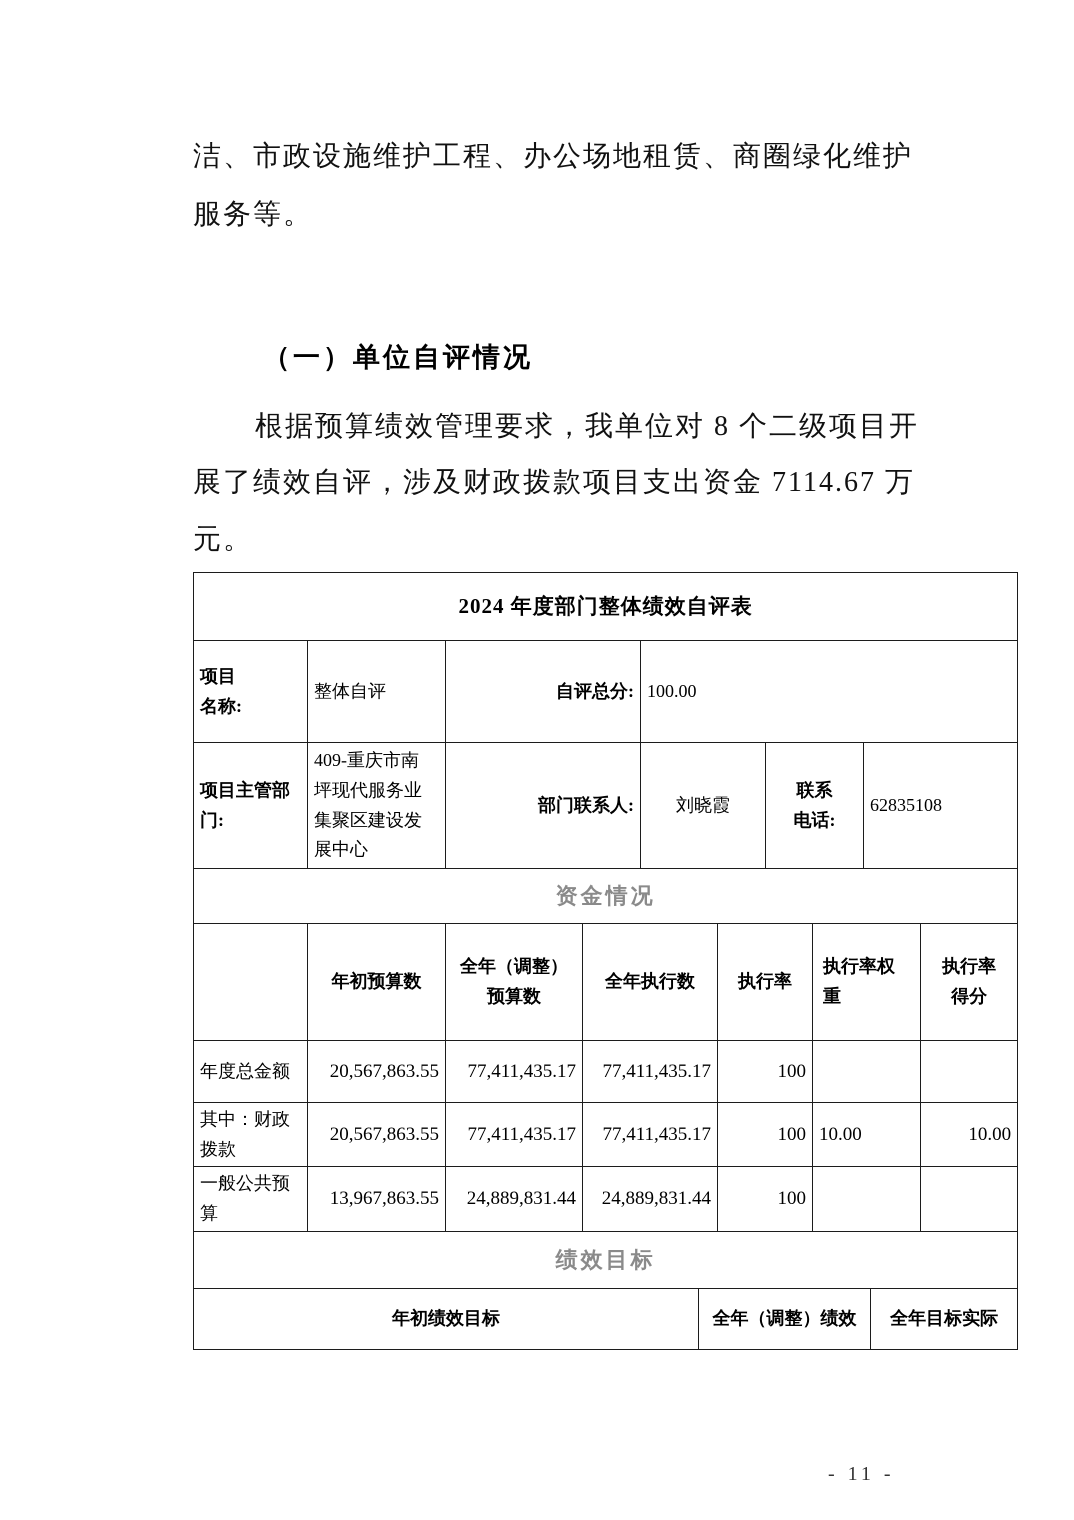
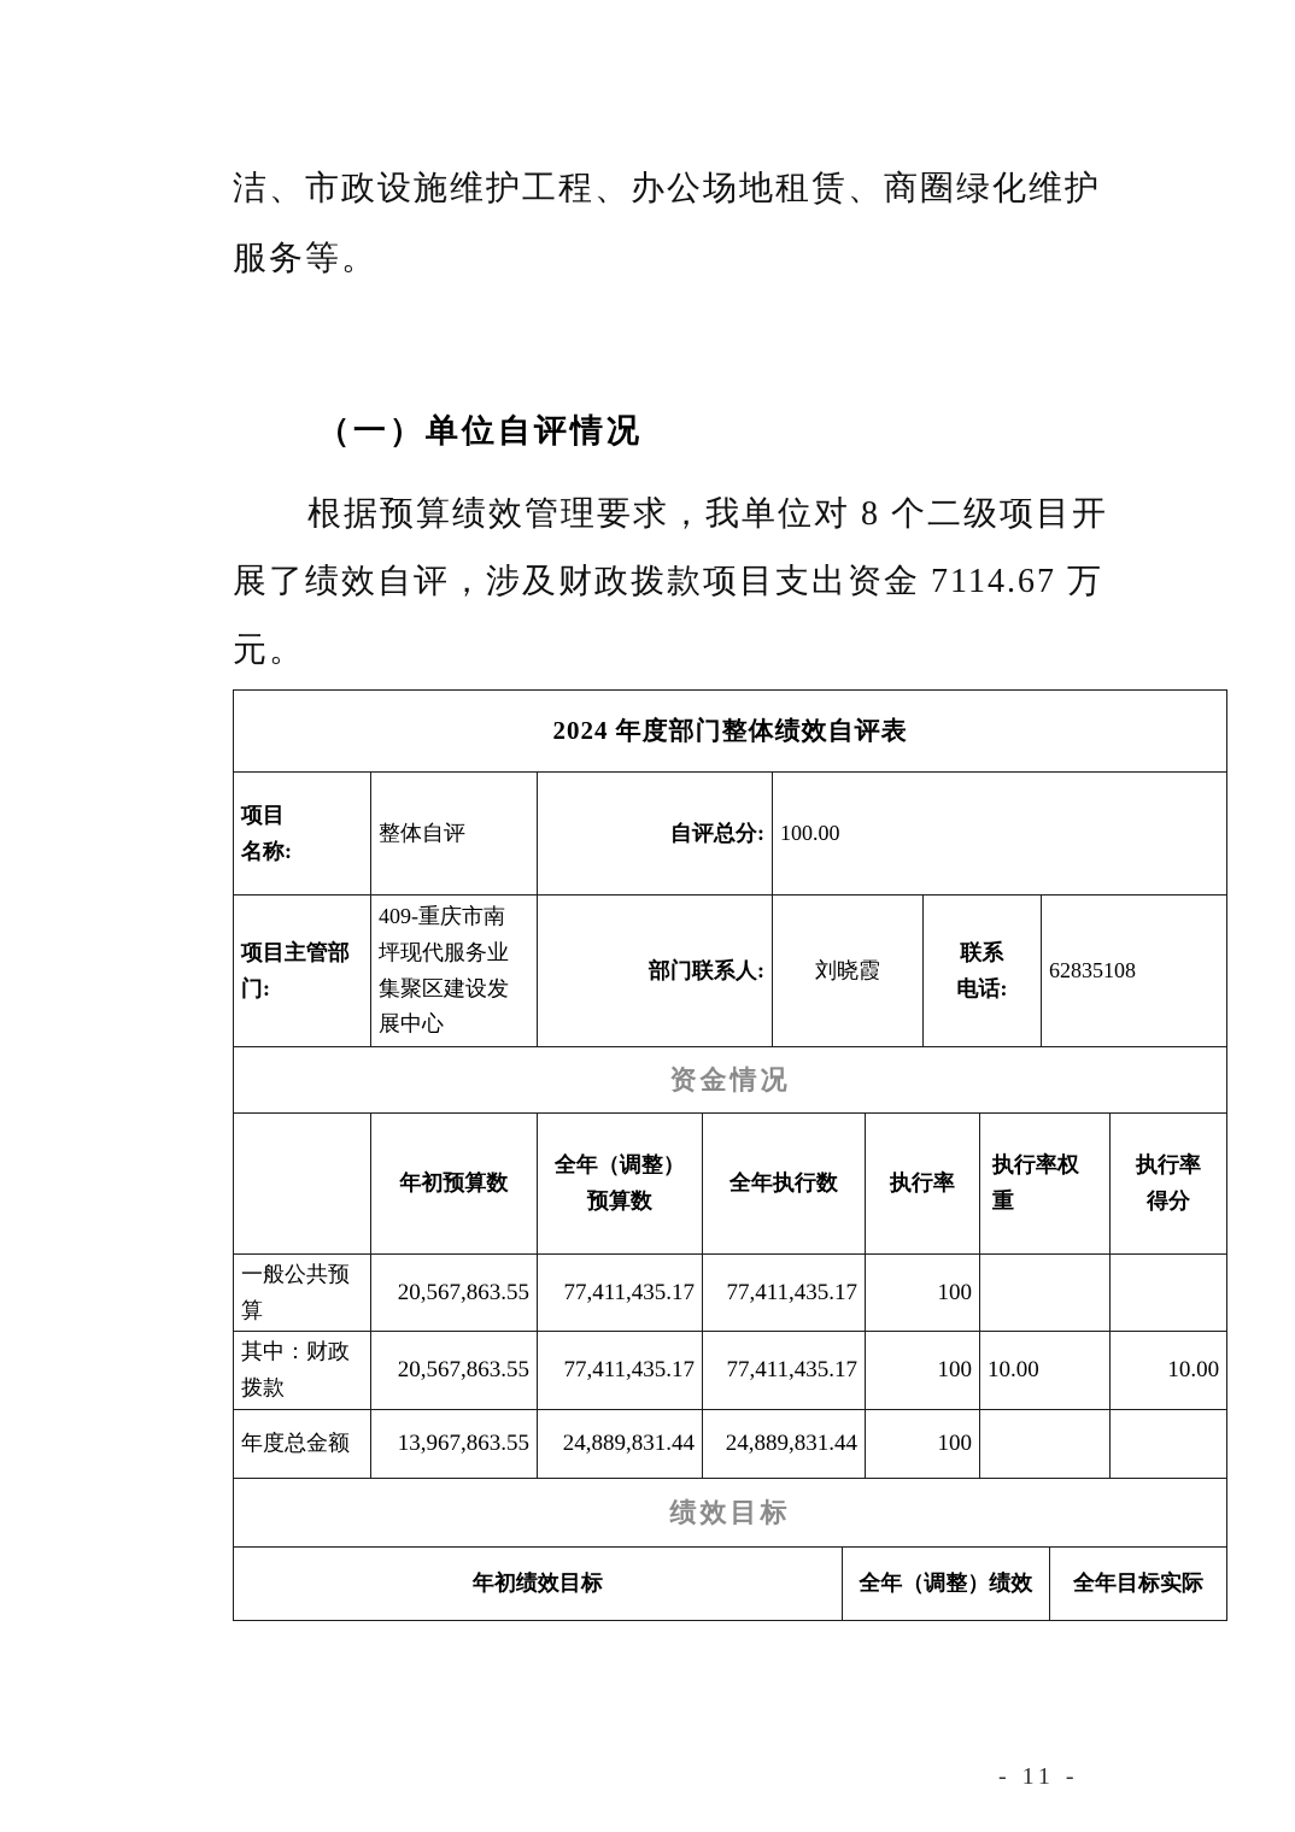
  洁、市政设施维护工程、办公场地租赁、商圈绿化维护
  服务等。
  （一）单位自评情况
  根据预算绩效管理要求，我单位对 8 个二级项目开
  展了绩效自评，涉及财政拨款项目支出资金 7114.67 万
  元。
  2024 年度部门整体绩效自评表
  项目 名称:	整体自评	自评总分:	100.00
  项目主管部 门:	409-重庆市南 坪现代服务业 集聚区建设发 展中心	部门联系人:	刘晓霞	联系 电话:	62835108
  资金情况
  	年初预算数	全年（调整） 预算数	全年执行数	执行率	执行率权 重	执行率 得分
- 年度总金额	20,567,863.55	77,411,435.17	77,411,435.17	100
+ 一般公共预 算	20,567,863.55	77,411,435.17	77,411,435.17	100
  其中：财政 拨款	20,567,863.55	77,411,435.17	77,411,435.17	100	10.00	10.00
- 一般公共预 算	13,967,863.55	24,889,831.44	24,889,831.44	100
+ 年度总金额	13,967,863.55	24,889,831.44	24,889,831.44	100
  绩效目标
  年初绩效目标	全年（调整）绩效	全年目标实际
  - 11 -
